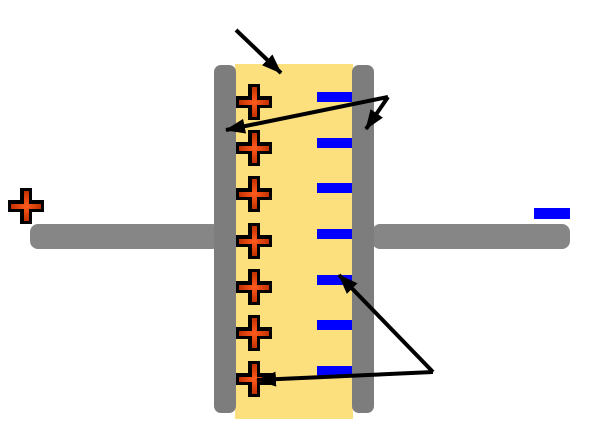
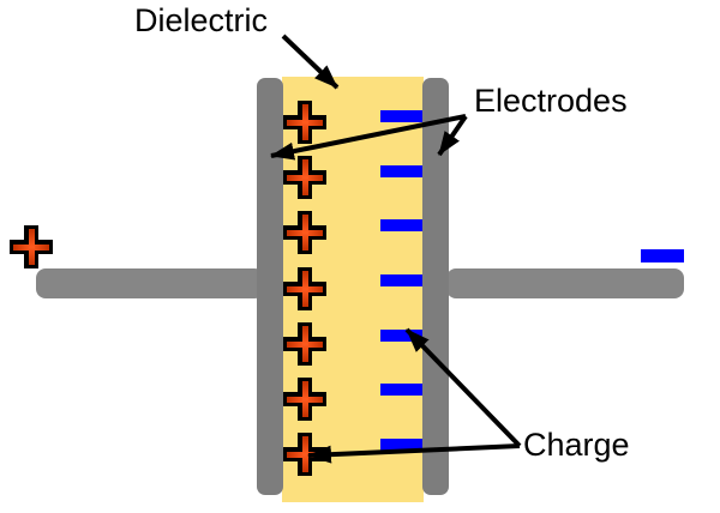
+ Dielectric
+ Electrodes
+ Charge
